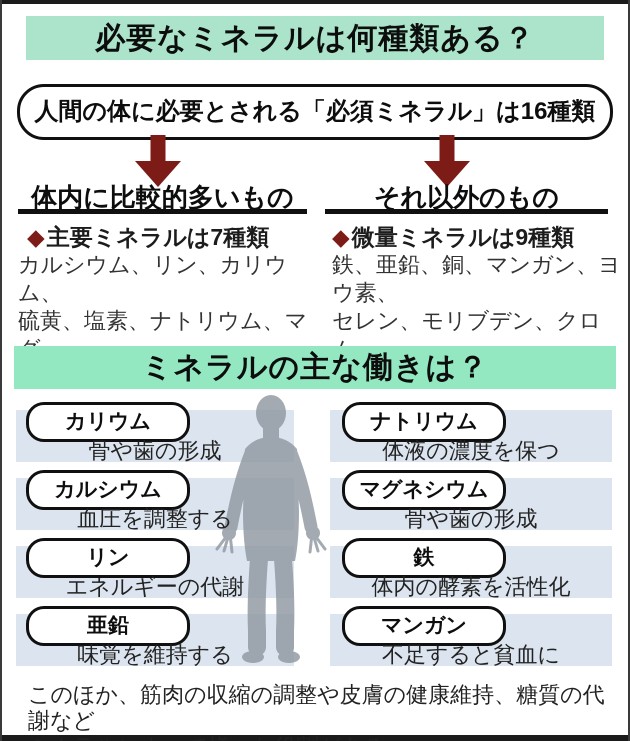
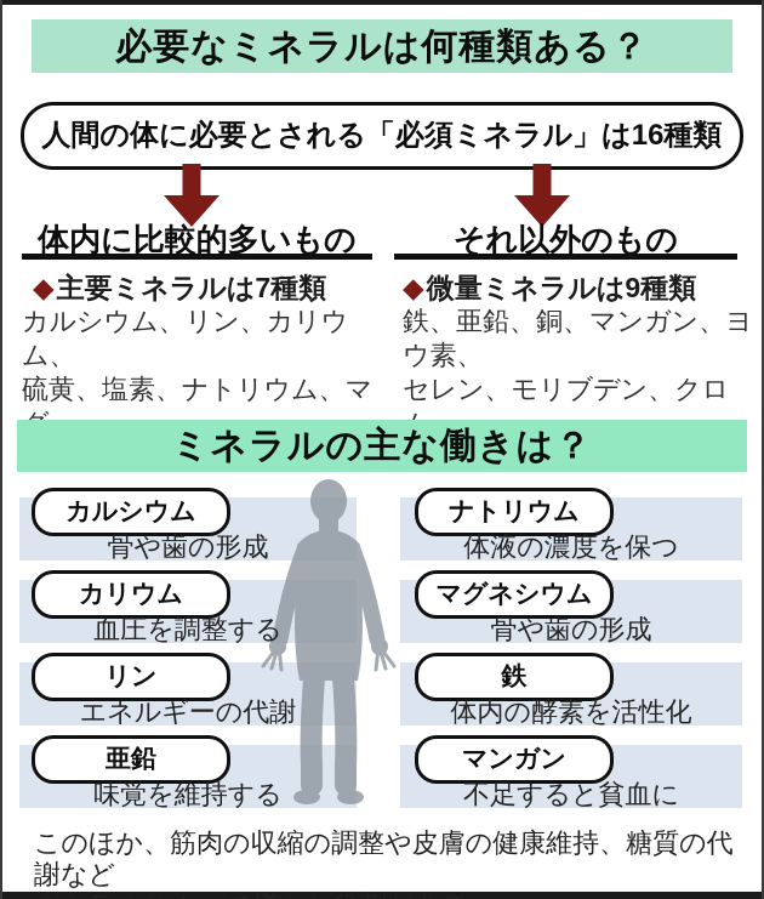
  必要なミネラルは何種類ある？
  人間の体に必要とされる「必須ミネラル」は16種類
  体内に比較的多いもの
  それ以外のもの
  ◆主要ミネラルは7種類
  ◆微量ミネラルは9種類
  カルシウム、リン、カリウム、
  硫黄、塩素、ナトリウム、マ
  鉄、亜鉛、銅、マンガン、ヨウ素、
  セレン、モリブデン、クロ
  ミネラルの主な働きは？
- カリウム
+ カルシウム
  骨や歯の形成
- カルシウム
+ カリウム
  血圧を調整する
  リン
  エネルギーの代謝
  亜鉛
  味覚を維持する
  ナトリウム
  体液の濃度を保つ
  マグネシウム
  骨や歯の形成
  鉄
  体内の酵素を活性化
  マンガン
  不足すると貧血に
  このほか、筋肉の収縮の調整や皮膚の健康維持、糖質の代謝など
